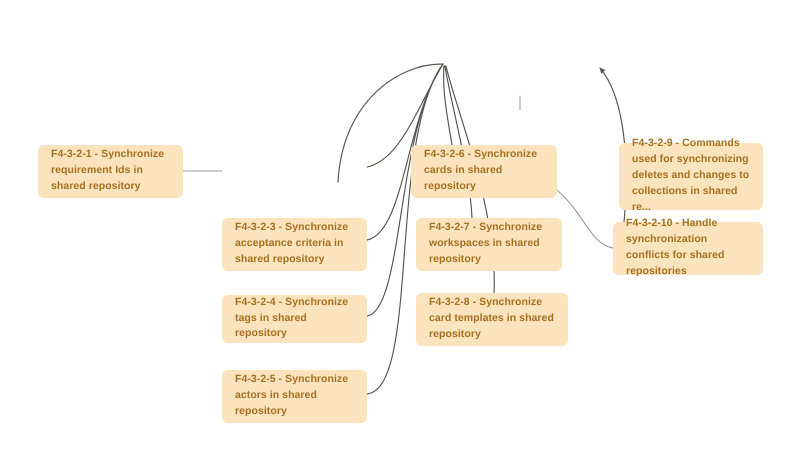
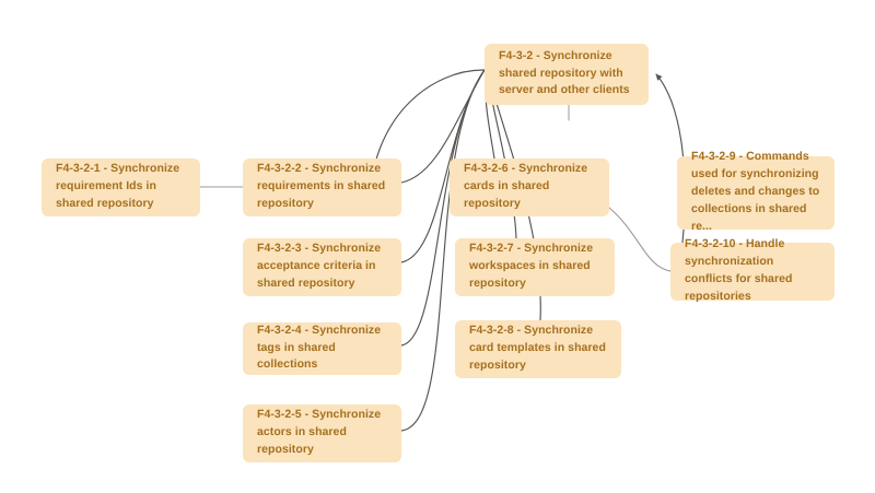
+ F4-3-2 - Synchronize shared repository with server and other clients
  F4-3-2-1 - Synchronize requirement Ids in shared repository
+ F4-3-2-2 - Synchronize requirements in shared repository
  F4-3-2-3 - Synchronize acceptance criteria in shared repository
- F4-3-2-4 - Synchronize tags in shared repository
+ F4-3-2-4 - Synchronize tags in shared collections
  F4-3-2-5 - Synchronize actors in shared repository
  F4-3-2-6 - Synchronize cards in shared repository
  F4-3-2-7 - Synchronize workspaces in shared repository
  F4-3-2-8 - Synchronize card templates in shared repository
  F4-3-2-9 - Commands used for synchronizing deletes and changes to collections in shared re...
  F4-3-2-10 - Handle synchronization conflicts for shared repositories
